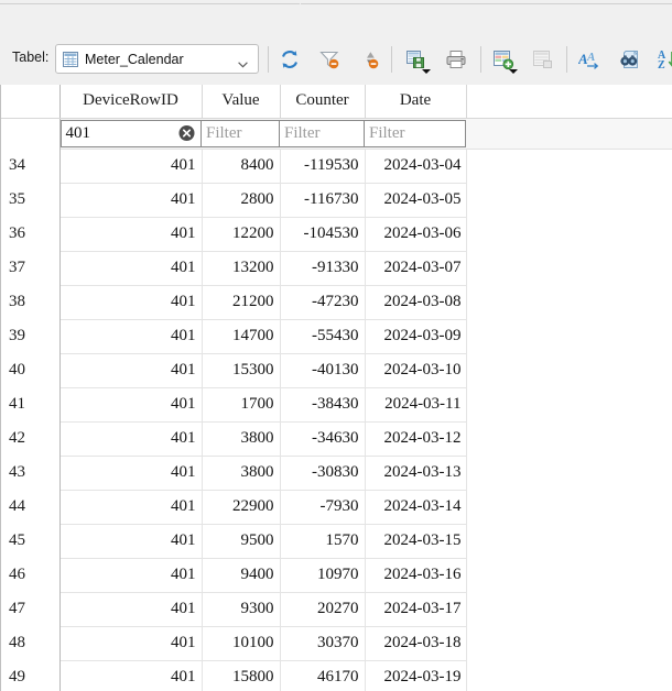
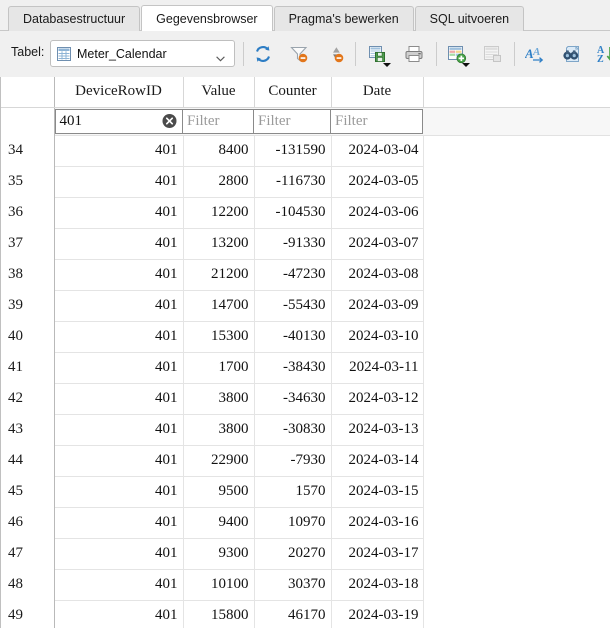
+ Databasestructuur
+ Gegevensbrowser
+ Pragma's bewerken
+ SQL uitvoeren
  Tabel:
  Meter_Calendar
  A
  A
  A
  Z
  	DeviceRowID	Value	Counter	Date
  	401	Filter	Filter	Filter
- 34	401	8400	-119530	2024-03-04
+ 34	401	8400	-131590	2024-03-04
  35	401	2800	-116730	2024-03-05
  36	401	12200	-104530	2024-03-06
  37	401	13200	-91330	2024-03-07
  38	401	21200	-47230	2024-03-08
  39	401	14700	-55430	2024-03-09
  40	401	15300	-40130	2024-03-10
  41	401	1700	-38430	2024-03-11
  42	401	3800	-34630	2024-03-12
  43	401	3800	-30830	2024-03-13
  44	401	22900	-7930	2024-03-14
  45	401	9500	1570	2024-03-15
  46	401	9400	10970	2024-03-16
  47	401	9300	20270	2024-03-17
  48	401	10100	30370	2024-03-18
  49	401	15800	46170	2024-03-19
